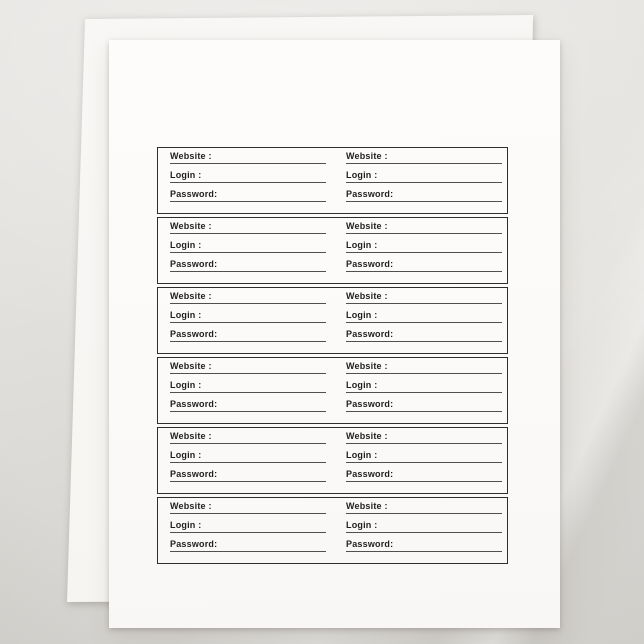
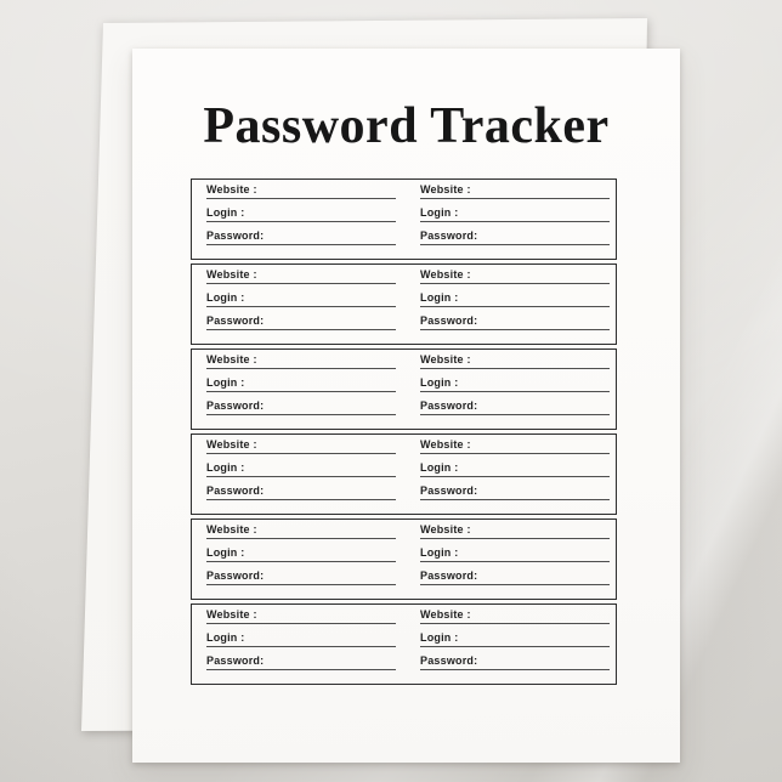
+ Password Tracker
  Website :
  Login :
  Password:
  Website :
  Login :
  Password:
  Website :
  Login :
  Password:
  Website :
  Login :
  Password:
  Website :
  Login :
  Password:
  Website :
  Login :
  Password:
  Website :
  Login :
  Password:
  Website :
  Login :
  Password:
  Website :
  Login :
  Password:
  Website :
  Login :
  Password:
  Website :
  Login :
  Password:
  Website :
  Login :
  Password:
